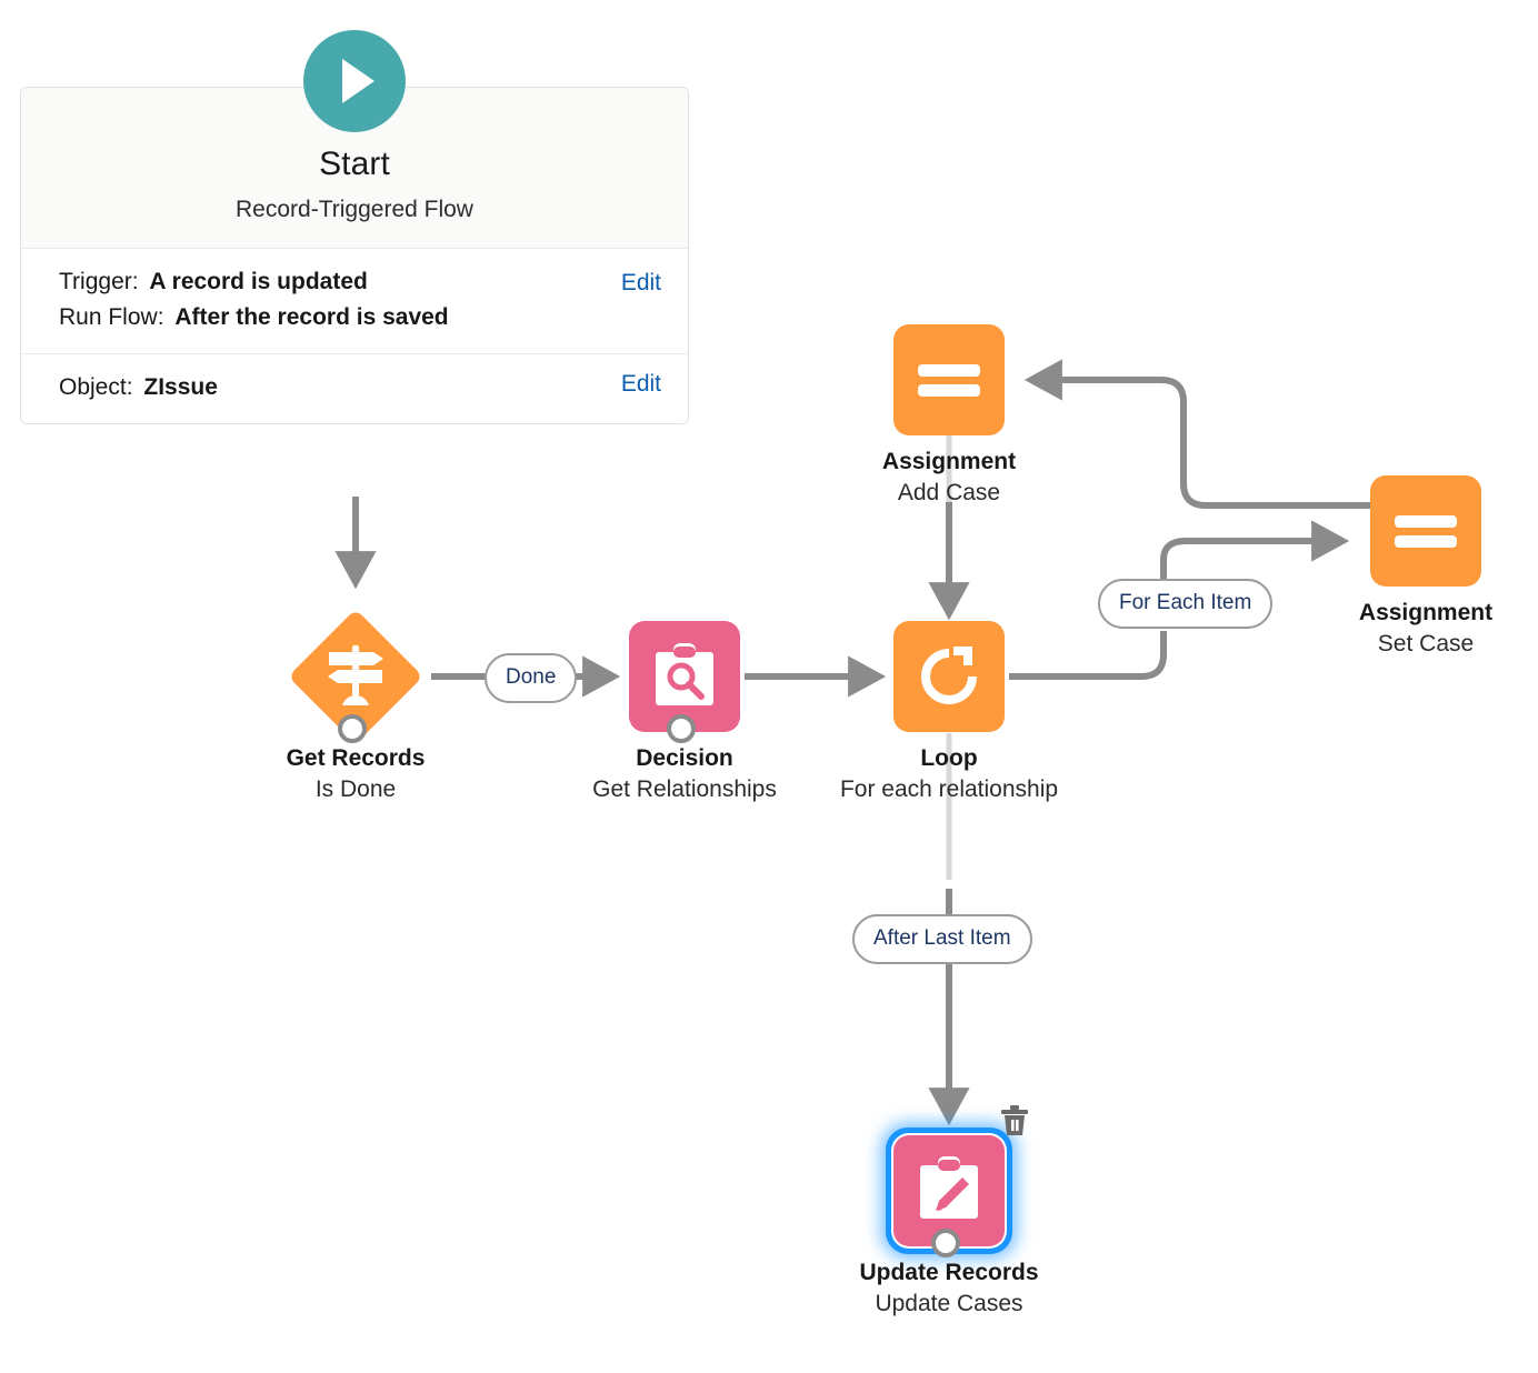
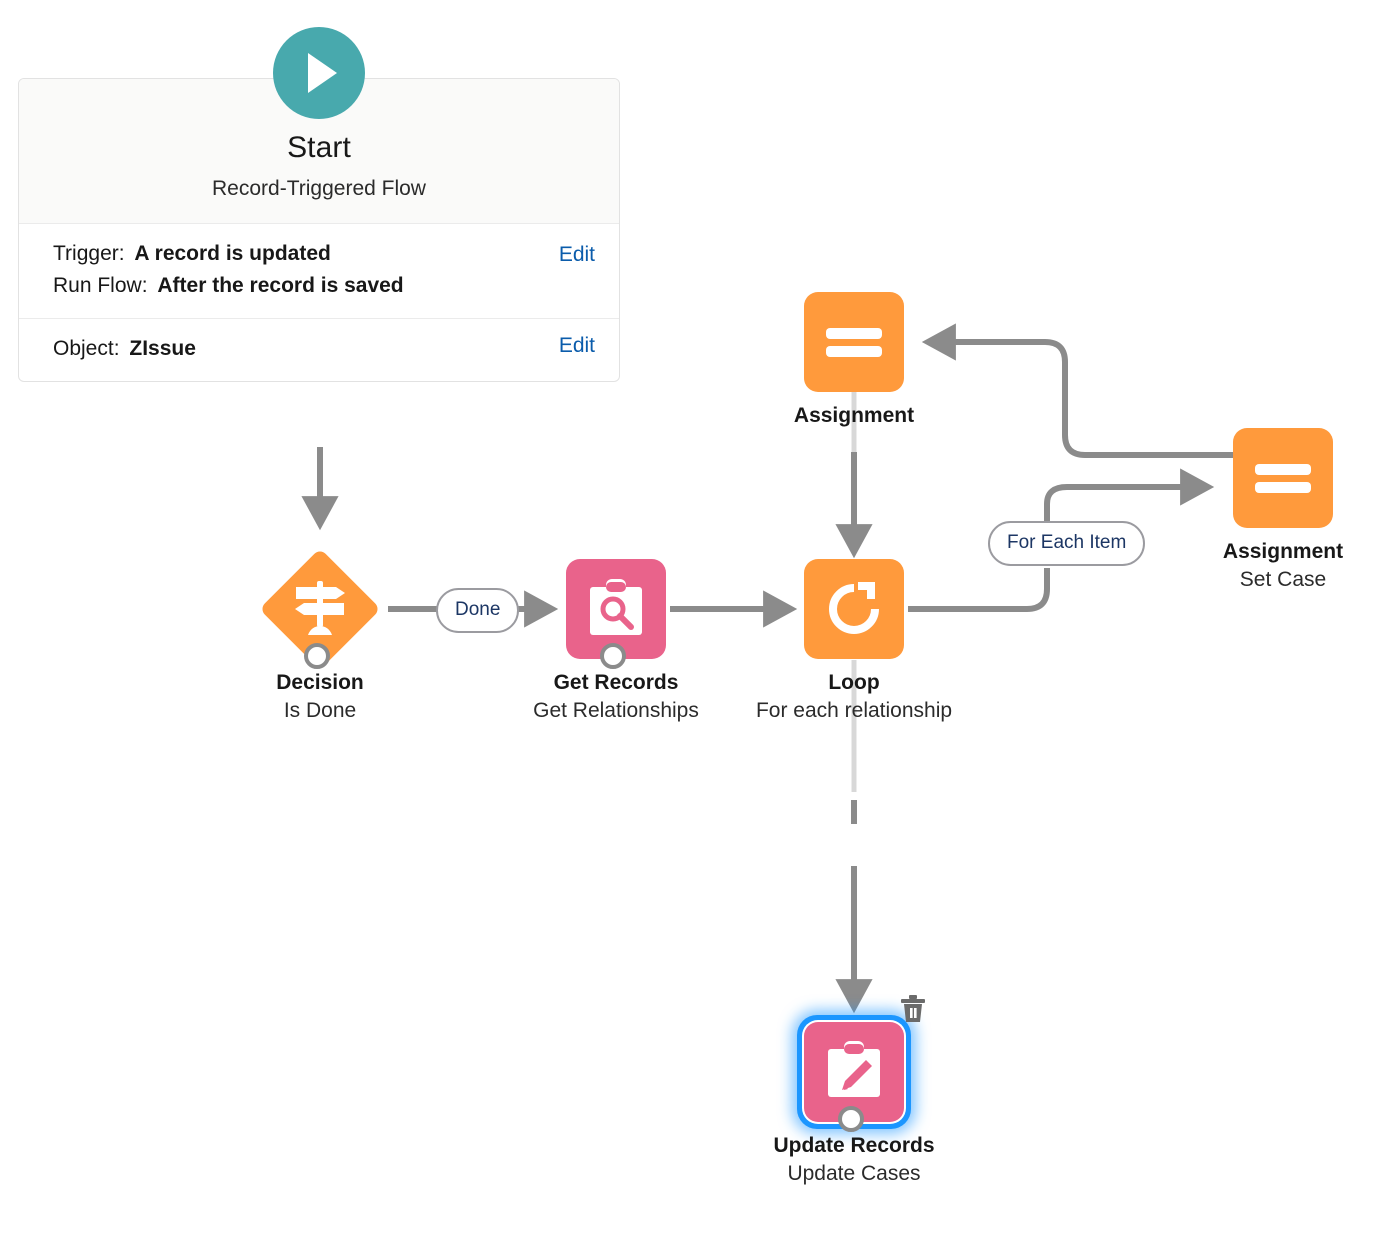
  Start
  Record-Triggered Flow
  Trigger: A record is updated
  Run Flow: After the record is saved
  Edit
  Object: ZIssue
  Edit
- Get Records
+ Decision
  Is Done
- Decision
+ Get Records
  Get Relationships
  Loop
  For each relationship
  Assignment
- Add Case
  Assignment
  Set Case
  Update Records
  Update Cases
  Done
  For Each Item
- After Last Item
